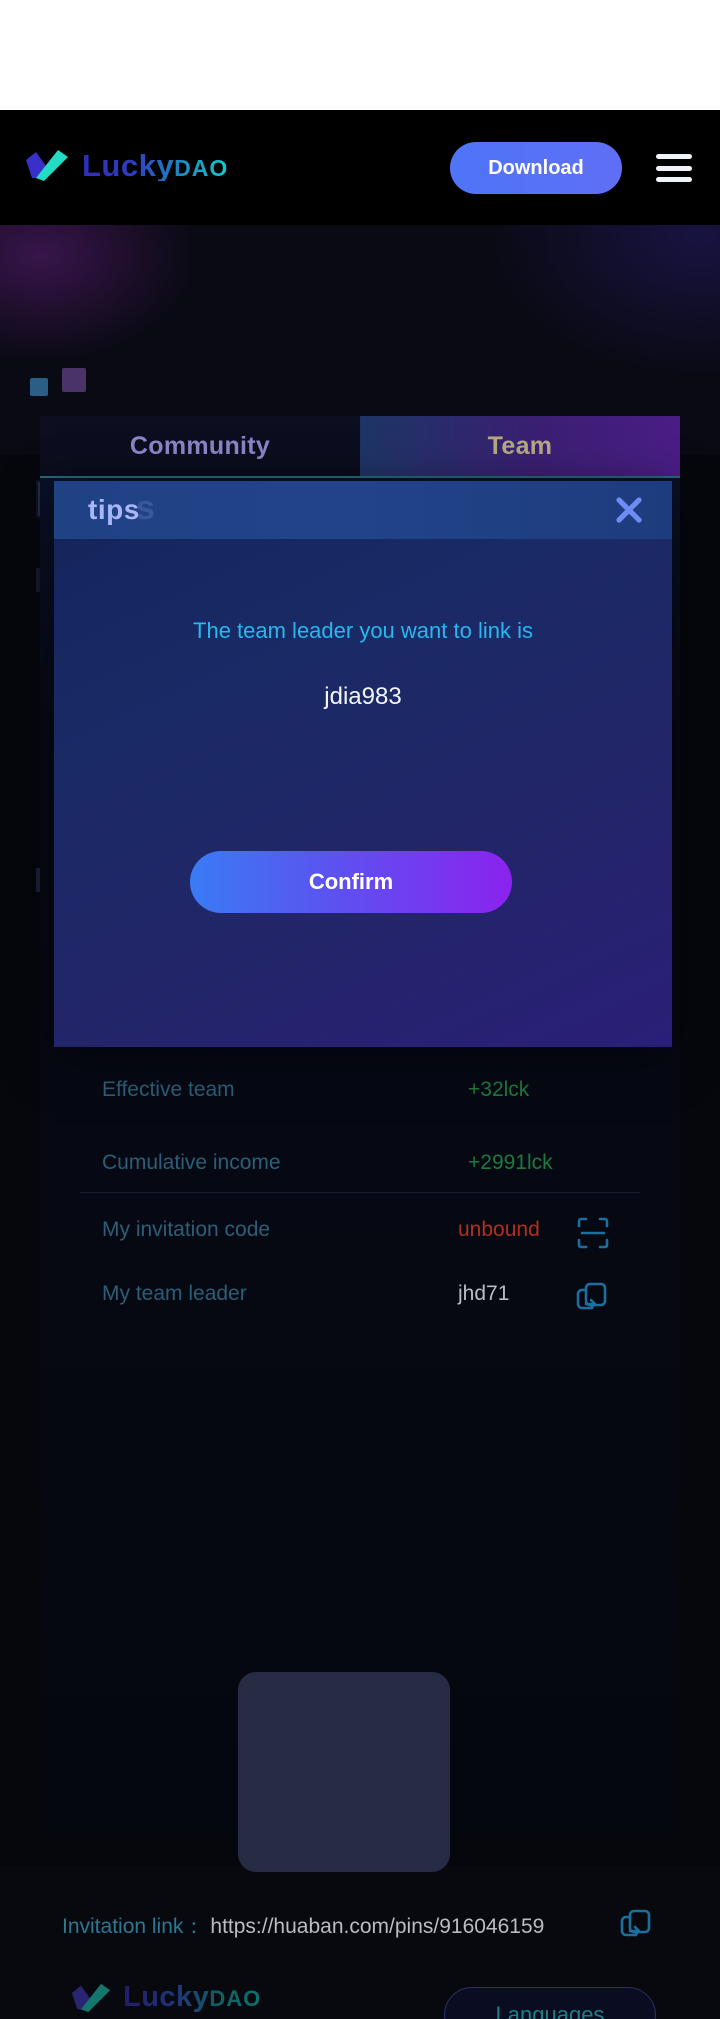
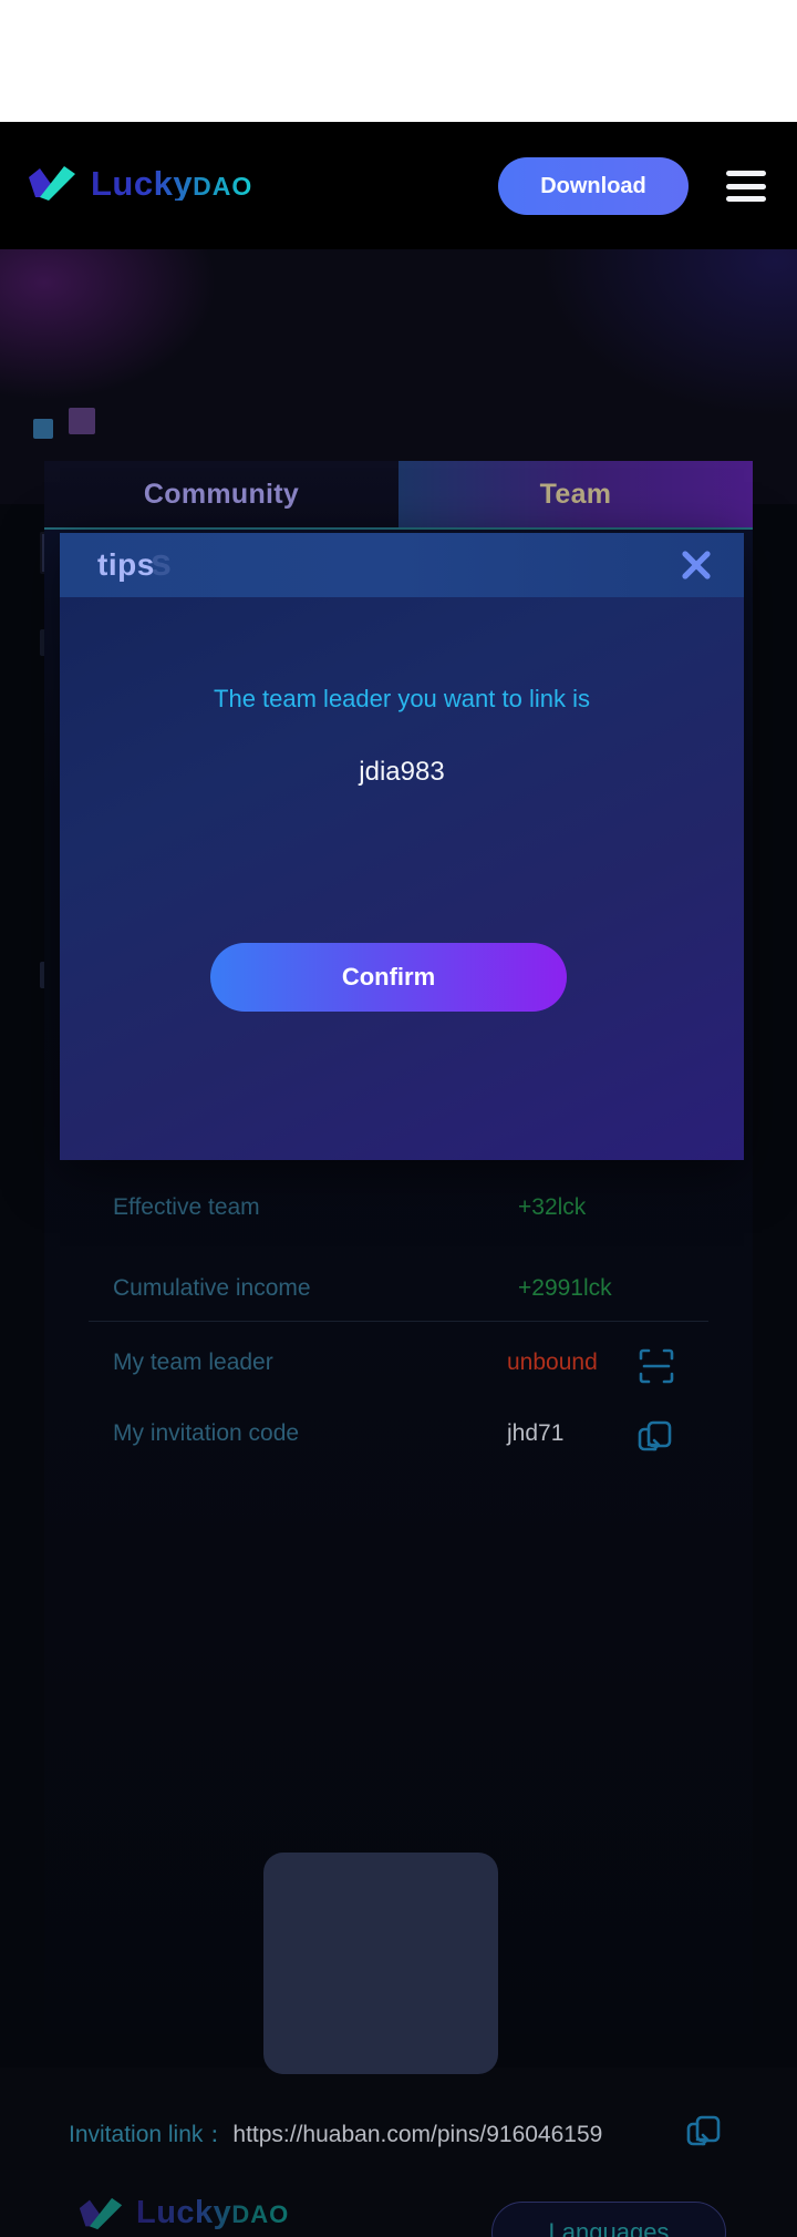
  LuckyDAO
  Download
  Community
  Team
  Effective team
  +32lck
  Cumulative income
  +2991lck
- My invitation code
+ My team leader
  unbound
- My team leader
+ My invitation code
  jhd71
  Invitation link：
  https://huaban.com/pins/916046159
  LuckyDAO
  Languages
  s
  tips
  The team leader you want to link is
  jdia983
  Confirm
